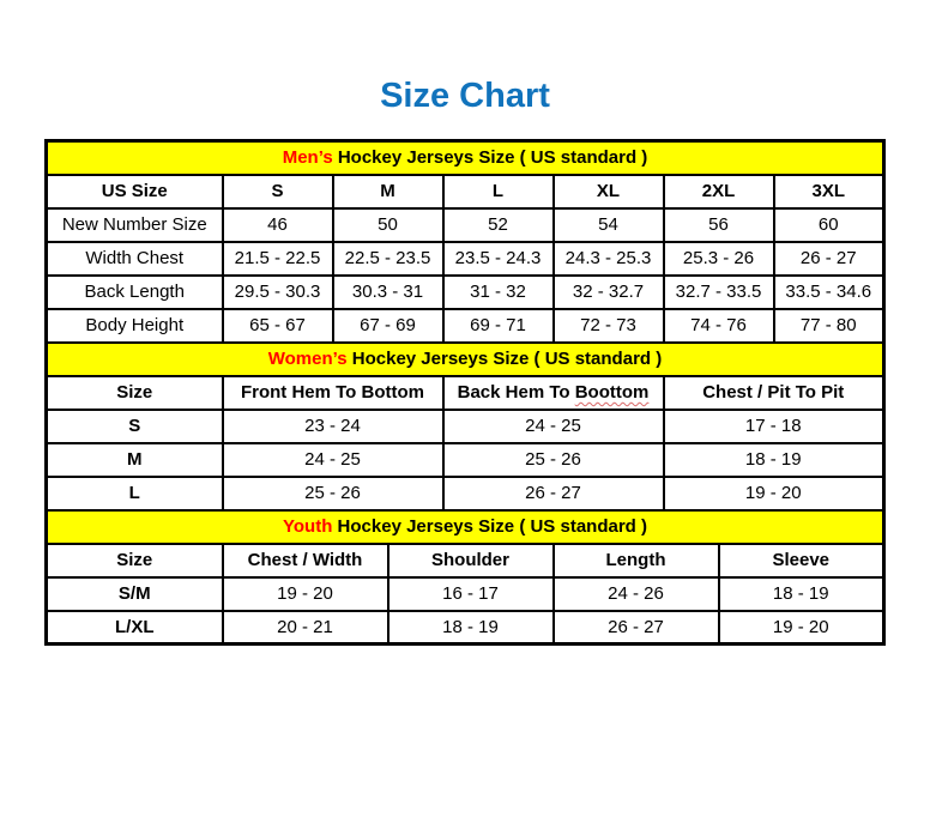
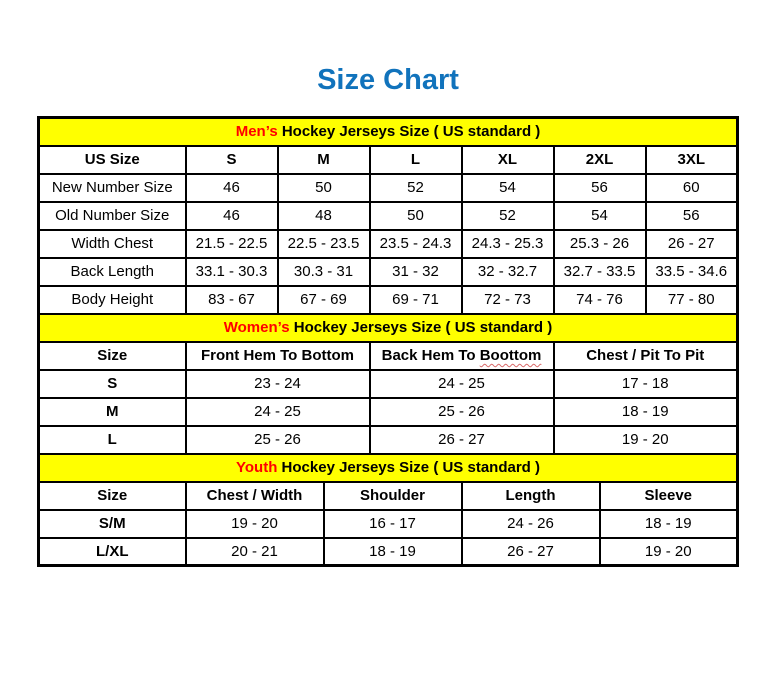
  Size Chart
  Men’s Hockey Jerseys Size ( US standard )
  US Size	S	M	L	XL	2XL	3XL
  New Number Size	46	50	52	54	56	60
+ Old Number Size	46	48	50	52	54	56
  Width Chest	21.5 - 22.5	22.5 - 23.5	23.5 - 24.3	24.3 - 25.3	25.3 - 26	26 - 27
- Back Length	29.5 - 30.3	30.3 - 31	31 - 32	32 - 32.7	32.7 - 33.5	33.5 - 34.6
+ Back Length	33.1 - 30.3	30.3 - 31	31 - 32	32 - 32.7	32.7 - 33.5	33.5 - 34.6
- Body Height	65 - 67	67 - 69	69 - 71	72 - 73	74 - 76	77 - 80
+ Body Height	83 - 67	67 - 69	69 - 71	72 - 73	74 - 76	77 - 80
  Women’s Hockey Jerseys Size ( US standard )
  Size	Front Hem To Bottom	Back Hem To Boottom	Chest / Pit To Pit
  S	23 - 24	24 - 25	17 - 18
  M	24 - 25	25 - 26	18 - 19
  L	25 - 26	26 - 27	19 - 20
  Youth Hockey Jerseys Size ( US standard )
  Size	Chest / Width	Shoulder	Length	Sleeve
  S/M	19 - 20	16 - 17	24 - 26	18 - 19
  L/XL	20 - 21	18 - 19	26 - 27	19 - 20
